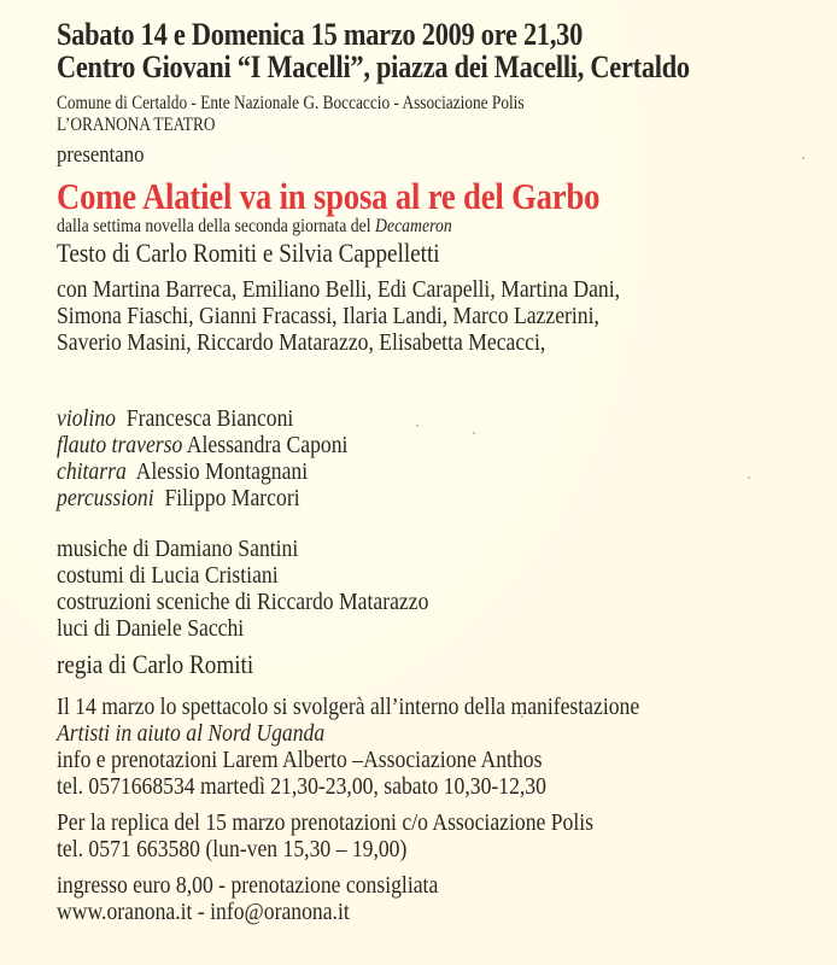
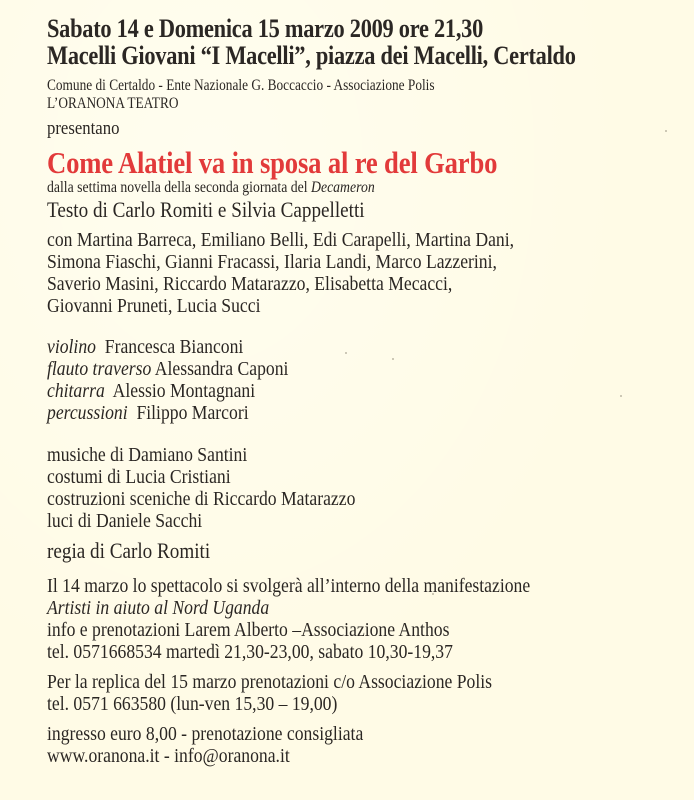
  Sabato 14 e Domenica 15 marzo 2009 ore 21,30
- Centro Giovani “I Macelli”, piazza dei Macelli, Certaldo
+ Macelli Giovani “I Macelli”, piazza dei Macelli, Certaldo
  Comune di Certaldo - Ente Nazionale G. Boccaccio - Associazione Polis
  L’ORANONA TEATRO
  presentano
  Come Alatiel va in sposa al re del Garbo
  dalla settima novella della seconda giornata del Decameron
  Testo di Carlo Romiti e Silvia Cappelletti
  con Martina Barreca, Emiliano Belli, Edi Carapelli, Martina Dani,
  Simona Fiaschi, Gianni Fracassi, Ilaria Landi, Marco Lazzerini,
  Saverio Masini, Riccardo Matarazzo, Elisabetta Mecacci,
+ Giovanni Pruneti, Lucia Succi
  violino Francesca Bianconi
  flauto traverso Alessandra Caponi
  chitarra Alessio Montagnani
  percussioni Filippo Marcori
  musiche di Damiano Santini
  costumi di Lucia Cristiani
  costruzioni sceniche di Riccardo Matarazzo
  luci di Daniele Sacchi
  regia di Carlo Romiti
  Il 14 marzo lo spettacolo si svolgerà all’interno della manifestazione
  Artisti in aiuto al Nord Uganda
  info e prenotazioni Larem Alberto –Associazione Anthos
- tel. 0571668534 martedì 21,30-23,00, sabato 10,30-12,30
+ tel. 0571668534 martedì 21,30-23,00, sabato 10,30-19,37
  Per la replica del 15 marzo prenotazioni c/o Associazione Polis
  tel. 0571 663580 (lun-ven 15,30 – 19,00)
  ingresso euro 8,00 - prenotazione consigliata
  www.oranona.it - info@oranona.it
